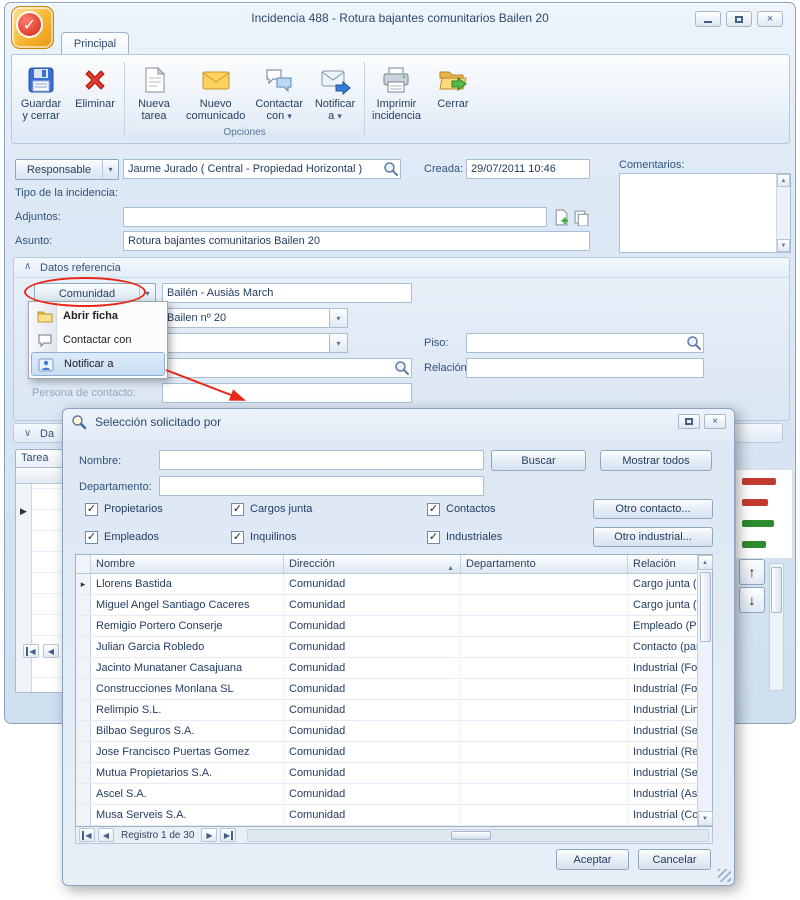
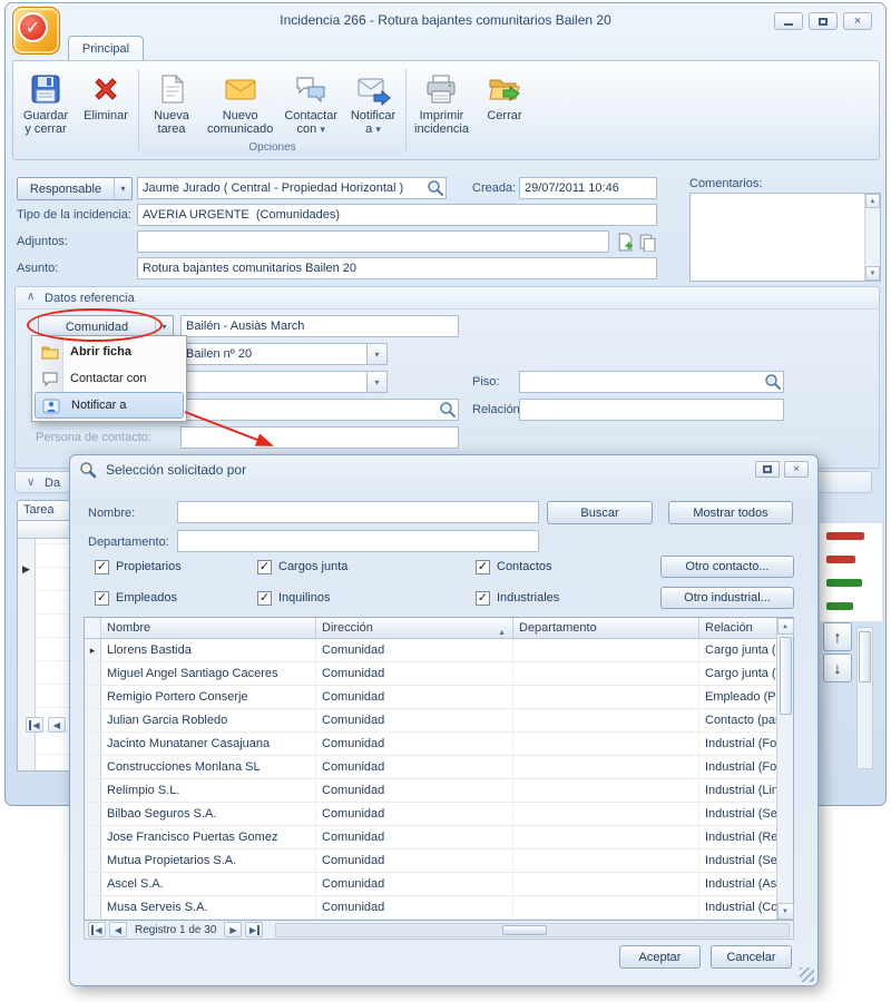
  ✓
- Incidencia 488 - Rotura bajantes comunitarios Bailen 20
+ Incidencia 266 - Rotura bajantes comunitarios Bailen 20
  ×
  Principal
  Guardar
  y cerrar
  Eliminar
  Nueva
  tarea
  Nuevo
  comunicado
  Contactar
  con ▾
  Notificar
  a ▾
  Opciones
  Imprimir
  incidencia
  Cerrar
  Responsable
  ▾
  Jaume Jurado ( Central - Propiedad Horizontal )
  Creada:
  29/07/2011 10:46
  Comentarios:
  Tipo de la incidencia:
+ AVERIA URGENTE (Comunidades)
  Adjuntos:
  Asunto:
  Rotura bajantes comunitarios Bailen 20
  ∧
  Datos referencia
  Comunidad
  ▾
  Bailén - Ausiàs March
  Bailen nº 20
  ▾
  ▾
  Piso:
  Relación
  Persona de contacto:
  ∨
  Da
  Tarea
  ▶
  ◀
  ◀
  ↑
  ↓
  Abrir ficha
  Contactar con
  Notificar a
  Selección solicitado por
  ×
  Nombre:
  Buscar
  Mostrar todos
  Departamento:
  ✓
  Propietarios
  ✓
  Cargos junta
  ✓
  Contactos
  Otro contacto...
  ✓
  Empleados
  ✓
  Inquilinos
  ✓
  Industriales
  Otro industrial...
  Nombre
  Dirección
  Departamento
  Relación
  ▸
  Llorens Bastida
  Comunidad
  Cargo junta (
  Miguel Angel Santiago Caceres
  Comunidad
  Cargo junta (
  Remigio Portero Conserje
  Comunidad
  Empleado (P
  Julian Garcia Robledo
  Comunidad
  Contacto (pa
  Jacinto Munataner Casajuana
  Comunidad
  Industrial (Fo
  Construcciones Monlana SL
  Comunidad
  Industrial (Fo
  Relimpio S.L.
  Comunidad
  Industrial (Li
  Bilbao Seguros S.A.
  Comunidad
  Industrial (Se
  Jose Francisco Puertas Gomez
  Comunidad
  Industrial (Re
  Mutua Propietarios S.A.
  Comunidad
  Industrial (Se
  Ascel S.A.
  Comunidad
  Industrial (As
  Musa Serveis S.A.
  Comunidad
  Industrial (Co
  ◀
  ◀
  Registro 1 de 30
  ▶
  ▶
  Aceptar
  Cancelar
